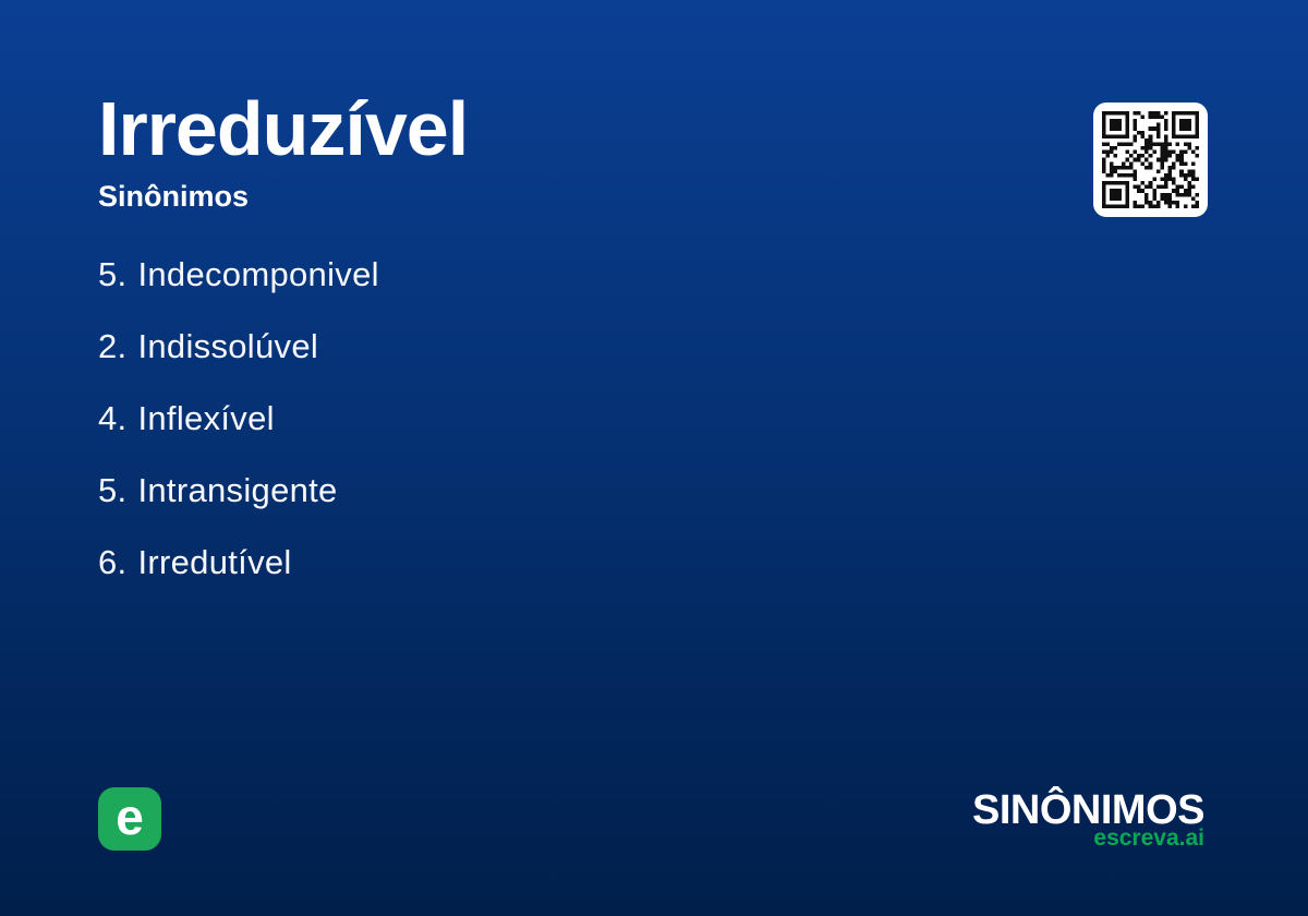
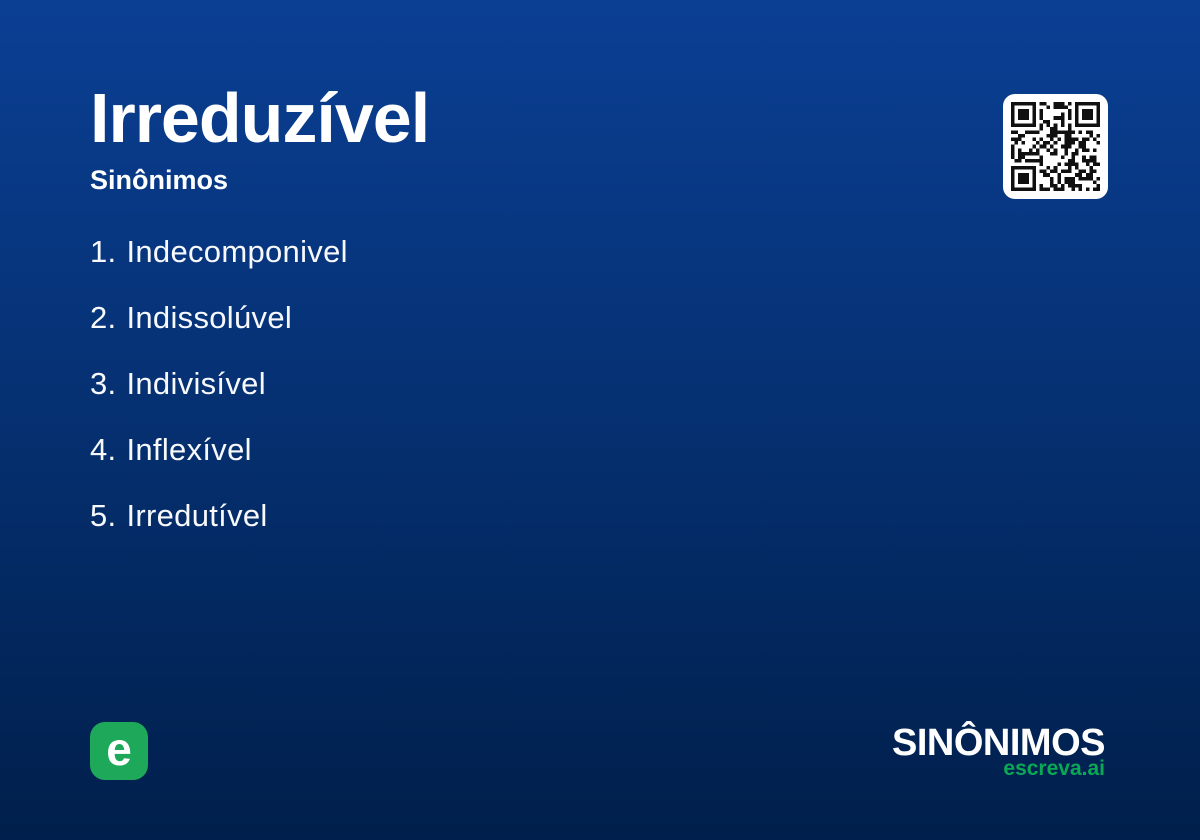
  Irreduzível
  Sinônimos
- 5. Indecomponivel
+ 1. Indecomponivel
  2. Indissolúvel
+ 3. Indivisível
  4. Inflexível
- 5. Intransigente
- 6. Irredutível
+ 5. Irredutível
  e
  SINÔNIMOS
  escreva.ai
